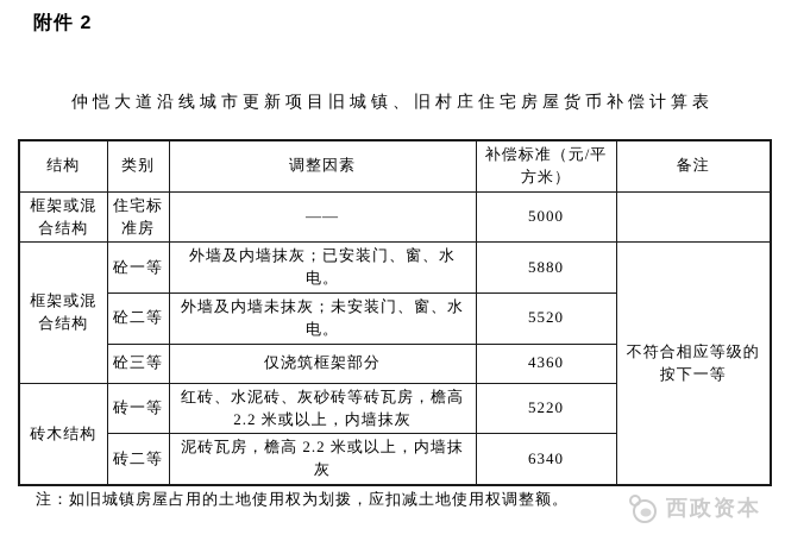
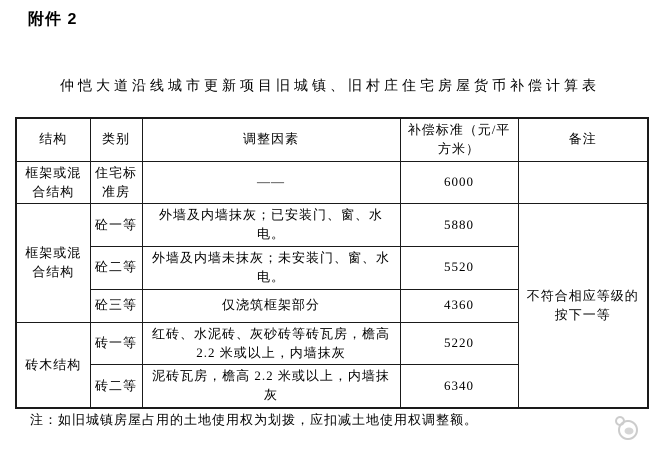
  附件 2
  仲恺大道沿线城市更新项目旧城镇、旧村庄住宅房屋货币补偿计算表
  结构	类别	调整因素	补偿标准（元/平方米）	备注
- 框架或混合结构	住宅标准房	——	5000
+ 框架或混合结构	住宅标准房	——	6000
  框架或混合结构	砼一等	外墙及内墙抹灰；已安装门、窗、水电。	5880	不符合相应等级的按下一等
  砼二等	外墙及内墙未抹灰；未安装门、窗、水电。	5520
  砼三等	仅浇筑框架部分	4360
  砖木结构	砖一等	红砖、水泥砖、灰砂砖等砖瓦房，檐高 2.2 米或以上，内墙抹灰	5220
  砖二等	泥砖瓦房，檐高 2.2 米或以上，内墙抹灰	6340
  注：如旧城镇房屋占用的土地使用权为划拨，应扣减土地使用权调整额。
- 西政资本
